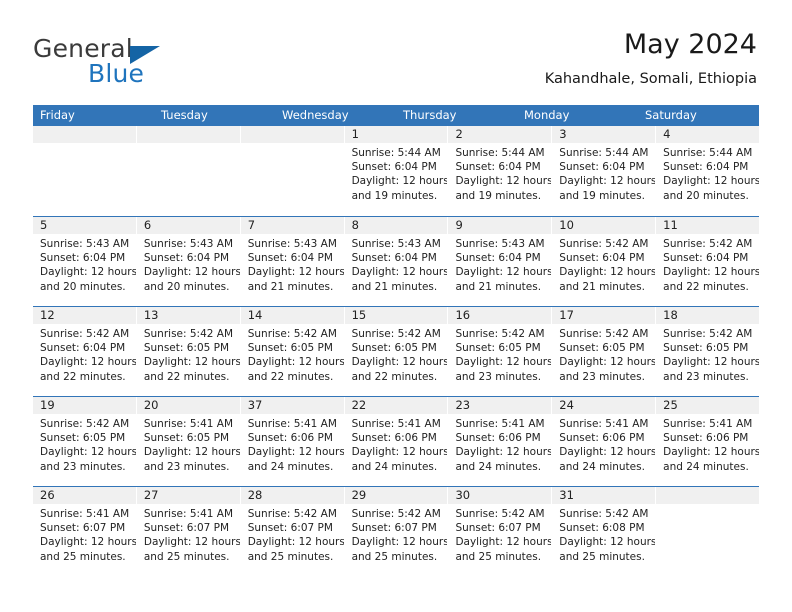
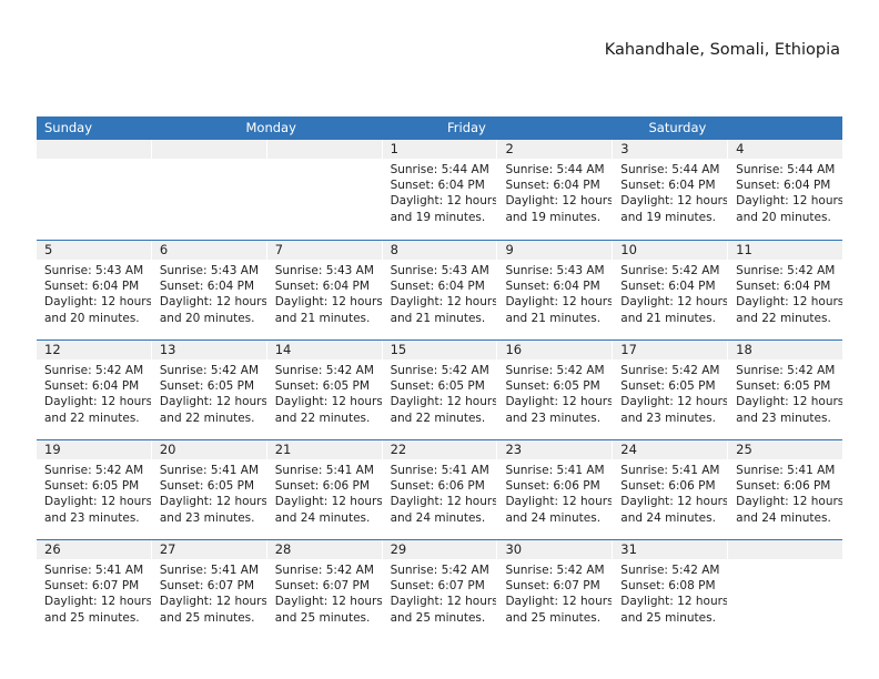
- General
- Blue
- May 2024
  Kahandhale, Somali, Ethiopia
+ Sunday
- Friday
+ Monday
- Tuesday
- Wednesday
- Thursday
- Monday
+ Friday
  Saturday
  1
  Sunrise: 5:44 AM
  Sunset: 6:04 PM
  Daylight: 12 hours
  and 19 minutes.
  2
  Sunrise: 5:44 AM
  Sunset: 6:04 PM
  Daylight: 12 hours
  and 19 minutes.
  3
  Sunrise: 5:44 AM
  Sunset: 6:04 PM
  Daylight: 12 hours
  and 19 minutes.
  4
  Sunrise: 5:44 AM
  Sunset: 6:04 PM
  Daylight: 12 hours
  and 20 minutes.
  5
  Sunrise: 5:43 AM
  Sunset: 6:04 PM
  Daylight: 12 hours
  and 20 minutes.
  6
  Sunrise: 5:43 AM
  Sunset: 6:04 PM
  Daylight: 12 hours
  and 20 minutes.
  7
  Sunrise: 5:43 AM
  Sunset: 6:04 PM
  Daylight: 12 hours
  and 21 minutes.
  8
  Sunrise: 5:43 AM
  Sunset: 6:04 PM
  Daylight: 12 hours
  and 21 minutes.
  9
  Sunrise: 5:43 AM
  Sunset: 6:04 PM
  Daylight: 12 hours
  and 21 minutes.
  10
  Sunrise: 5:42 AM
  Sunset: 6:04 PM
  Daylight: 12 hours
  and 21 minutes.
  11
  Sunrise: 5:42 AM
  Sunset: 6:04 PM
  Daylight: 12 hours
  and 22 minutes.
  12
  Sunrise: 5:42 AM
  Sunset: 6:04 PM
  Daylight: 12 hours
  and 22 minutes.
  13
  Sunrise: 5:42 AM
  Sunset: 6:05 PM
  Daylight: 12 hours
  and 22 minutes.
  14
  Sunrise: 5:42 AM
  Sunset: 6:05 PM
  Daylight: 12 hours
  and 22 minutes.
  15
  Sunrise: 5:42 AM
  Sunset: 6:05 PM
  Daylight: 12 hours
  and 22 minutes.
  16
  Sunrise: 5:42 AM
  Sunset: 6:05 PM
  Daylight: 12 hours
  and 23 minutes.
  17
  Sunrise: 5:42 AM
  Sunset: 6:05 PM
  Daylight: 12 hours
  and 23 minutes.
  18
  Sunrise: 5:42 AM
  Sunset: 6:05 PM
  Daylight: 12 hours
  and 23 minutes.
  19
  Sunrise: 5:42 AM
  Sunset: 6:05 PM
  Daylight: 12 hours
  and 23 minutes.
  20
  Sunrise: 5:41 AM
  Sunset: 6:05 PM
  Daylight: 12 hours
  and 23 minutes.
- 37
+ 21
  Sunrise: 5:41 AM
  Sunset: 6:06 PM
  Daylight: 12 hours
  and 24 minutes.
  22
  Sunrise: 5:41 AM
  Sunset: 6:06 PM
  Daylight: 12 hours
  and 24 minutes.
  23
  Sunrise: 5:41 AM
  Sunset: 6:06 PM
  Daylight: 12 hours
  and 24 minutes.
  24
  Sunrise: 5:41 AM
  Sunset: 6:06 PM
  Daylight: 12 hours
  and 24 minutes.
  25
  Sunrise: 5:41 AM
  Sunset: 6:06 PM
  Daylight: 12 hours
  and 24 minutes.
  26
  Sunrise: 5:41 AM
  Sunset: 6:07 PM
  Daylight: 12 hours
  and 25 minutes.
  27
  Sunrise: 5:41 AM
  Sunset: 6:07 PM
  Daylight: 12 hours
  and 25 minutes.
  28
  Sunrise: 5:42 AM
  Sunset: 6:07 PM
  Daylight: 12 hours
  and 25 minutes.
  29
  Sunrise: 5:42 AM
  Sunset: 6:07 PM
  Daylight: 12 hours
  and 25 minutes.
  30
  Sunrise: 5:42 AM
  Sunset: 6:07 PM
  Daylight: 12 hours
  and 25 minutes.
  31
  Sunrise: 5:42 AM
  Sunset: 6:08 PM
  Daylight: 12 hours
  and 25 minutes.
